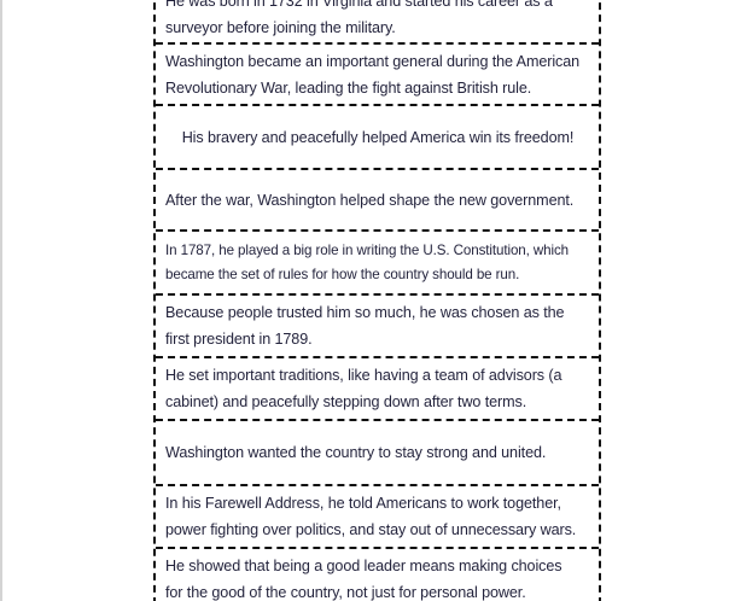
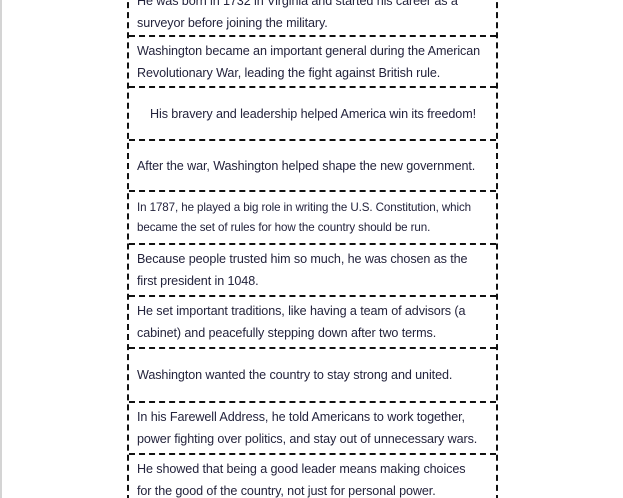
  He was born in 1732 in Virginia and started his career as a
  surveyor before joining the military.
  Washington became an important general during the American
  Revolutionary War, leading the fight against British rule.
- His bravery and peacefully helped America win its freedom!
+ His bravery and leadership helped America win its freedom!
  After the war, Washington helped shape the new government.
  In 1787, he played a big role in writing the U.S. Constitution, which
  became the set of rules for how the country should be run.
  Because people trusted him so much, he was chosen as the
- first president in 1789.
+ first president in 1048.
  He set important traditions, like having a team of advisors (a
  cabinet) and peacefully stepping down after two terms.
  Washington wanted the country to stay strong and united.
  In his Farewell Address, he told Americans to work together,
  power fighting over politics, and stay out of unnecessary wars.
  He showed that being a good leader means making choices
  for the good of the country, not just for personal power.
